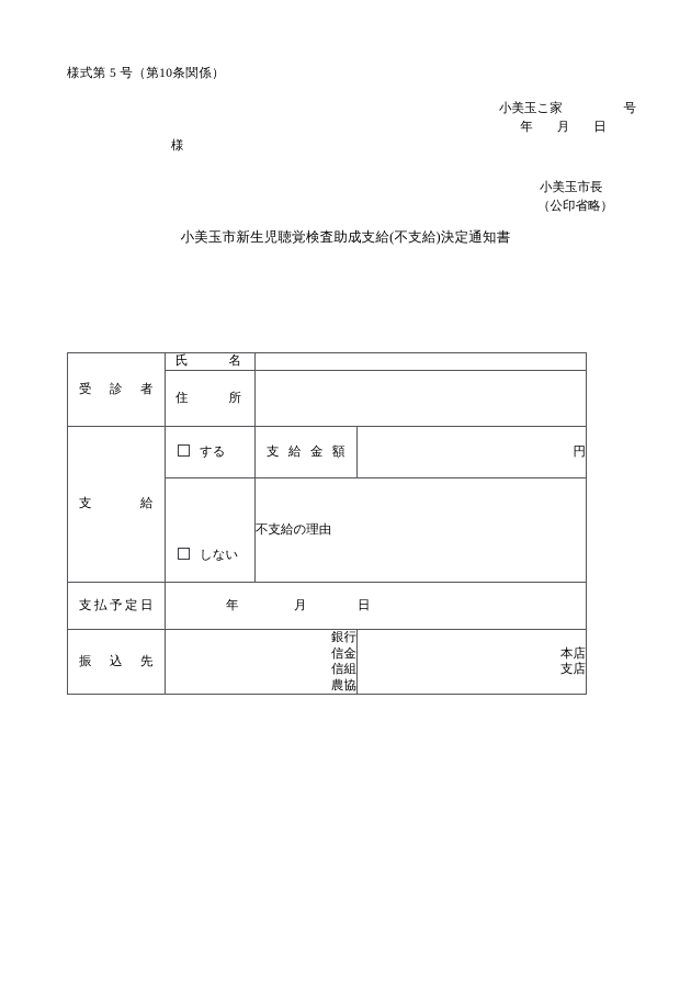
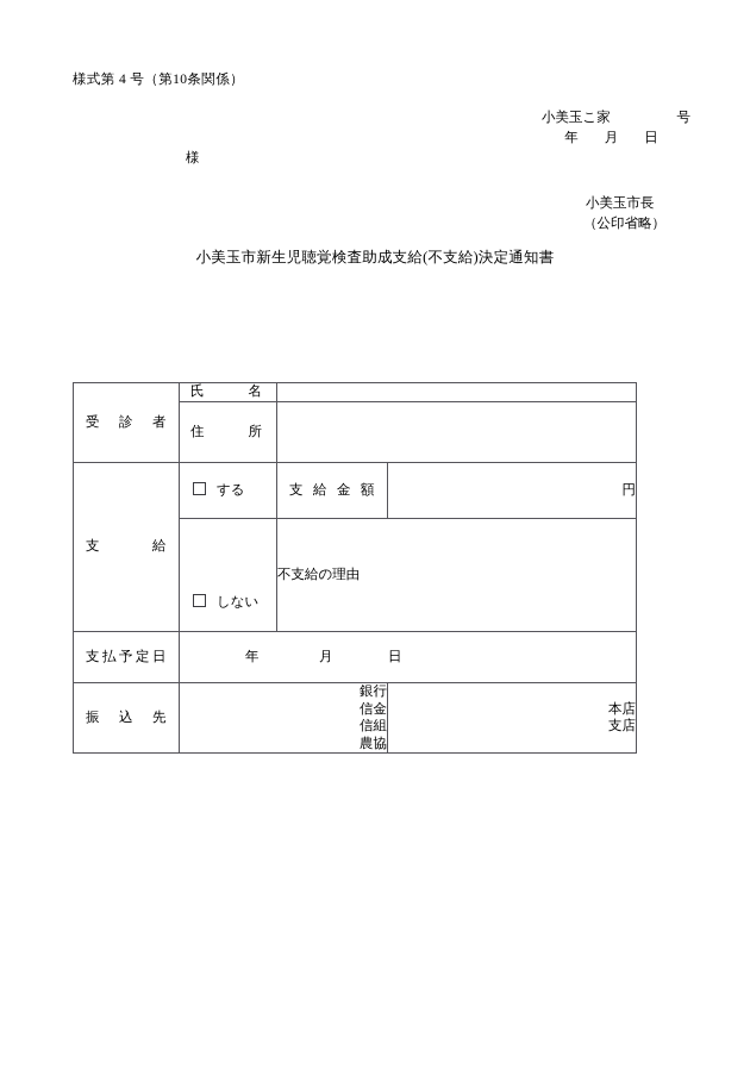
- 様式第 5 号（第10条関係）
+ 様式第 4 号（第10条関係）
  小美玉こ家
  号
  年
  月
  日
  様
  小美玉市長
  （公印省略）
  小美玉市新生児聴覚検査助成支給(不支給)決定通知書
  受診者	氏名
  住所
  支給	する	支給金額	円
  しない	不支給の理由
  支払予定日	年 月 日
  振込先	銀行 信金 信組 農協	本店 支店
